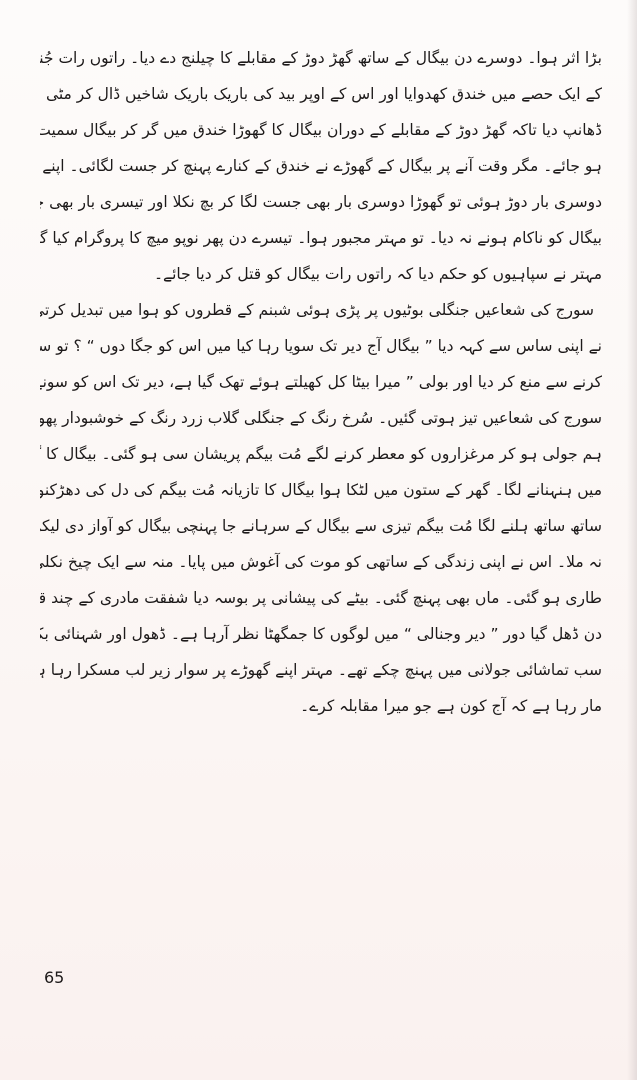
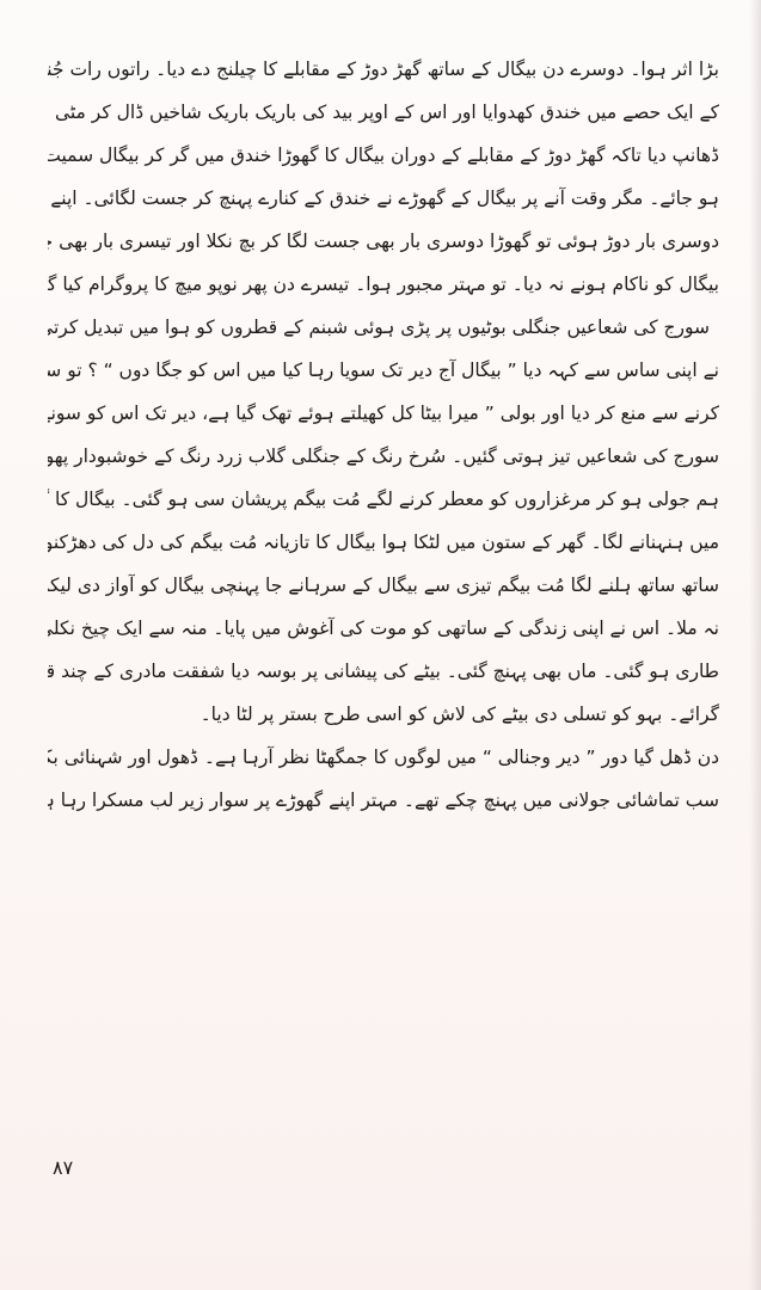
  بڑا اثر ہوا۔ دوسرے دن بیگال کے ساتھ گھڑ دوڑ کے مقابلے کا چیلنج دے دیا۔ راتوں رات جُن
  کے ایک حصے میں خندق کھدوایا اور اس کے اوپر بید کی باریک باریک شاخیں ڈال کر مٹی
  ڈھانپ دیا تاکہ گھڑ دوڑ کے مقابلے کے دوران بیگال کا گھوڑا خندق میں گر کر بیگال سمیت
  ہو جائے۔ مگر وقت آنے پر بیگال کے گھوڑے نے خندق کے کنارے پہنچ کر جست لگائی۔ اپنے
  دوسری بار دوڑ ہوئی تو گھوڑا دوسری بار بھی جست لگا کر بچ نکلا اور تیسری بار بھی چ
  بیگال کو ناکام ہونے نہ دیا۔ تو مہتر مجبور ہوا۔ تیسرے دن پھر نوپو میچ کا پروگرام کیا گ
- مہتر نے سپاہیوں کو حکم دیا کہ راتوں رات بیگال کو قتل کر دیا جائے۔
  سورج کی شعاعیں جنگلی بوٹیوں پر پڑی ہوئی شبنم کے قطروں کو ہوا میں تبدیل کرت
  نے اپنی ساس سے کہہ دیا ” بیگال آج دیر تک سویا رہا کیا میں اس کو جگا دوں “ ؟ تو س
  کرنے سے منع کر دیا اور بولی ” میرا بیٹا کل کھیلتے ہوئے تھک گیا ہے، دیر تک اس کو سون
  سورج کی شعاعیں تیز ہوتی گئیں۔ سُرخ رنگ کے جنگلی گلاب زرد رنگ کے خوشبودار پھو
  ہم جولی ہو کر مرغزاروں کو معطر کرنے لگے مُت بیگم پریشان سی ہو گئی۔ بیگال کا
  میں ہنہنانے لگا۔ گھر کے ستون میں لٹکا ہوا بیگال کا تازیانہ مُت بیگم کی دل کی دھڑکنو
  ساتھ ساتھ ہلنے لگا مُت بیگم تیزی سے بیگال کے سرہانے جا پہنچی بیگال کو آواز دی لیک
  نہ ملا۔ اس نے اپنی زندگی کے ساتھی کو موت کی آغوش میں پایا۔ منہ سے ایک چیخ نکل
  طاری ہو گئی۔ ماں بھی پہنچ گئی۔ بیٹے کی پیشانی پر بوسہ دیا شفقت مادری کے چند ق
+ گرائے۔ بہو کو تسلی دی بیٹے کی لاش کو اسی طرح بستر پر لٹا دیا۔
  دن ڈھل گیا دور ” دیر وجنالی “ میں لوگوں کا جمگھٹا نظر آرہا ہے۔ ڈھول اور شہنائی بک
  سب تماشائی جولانی میں پہنچ چکے تھے۔ مہتر اپنے گھوڑے پر سوار زیر لب مسکرا رہا ہ
- مار رہا ہے کہ آج کون ہے جو میرا مقابلہ کرے۔
- 65
+ ٨٧
